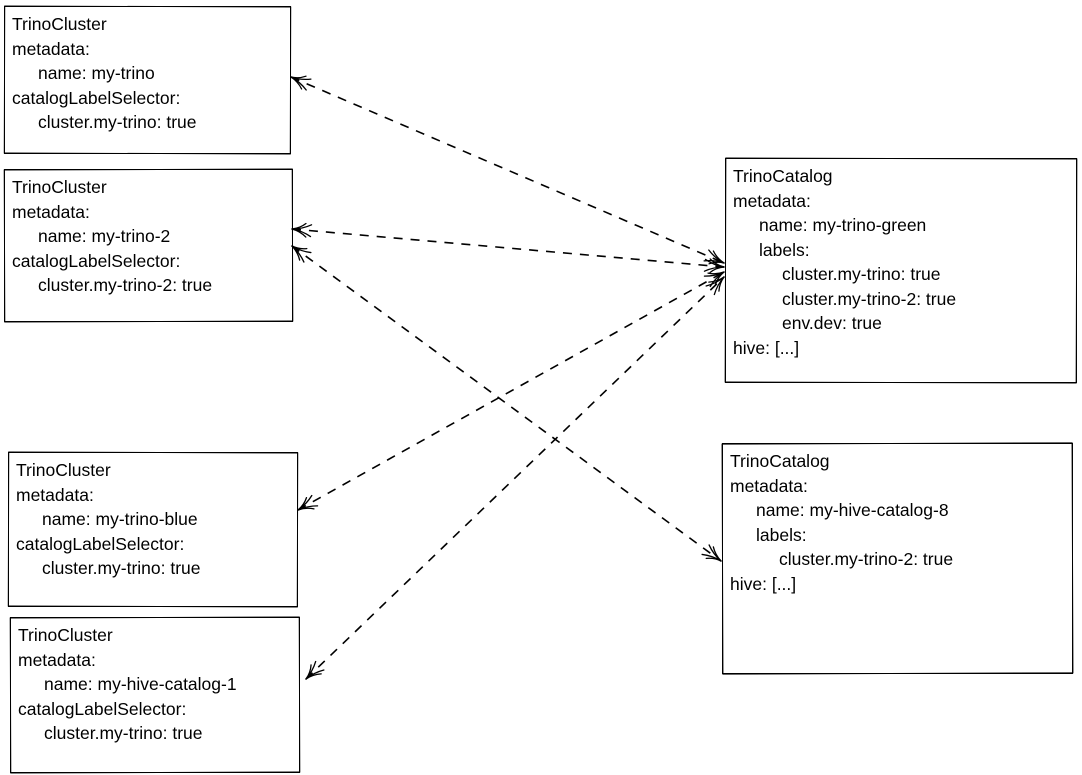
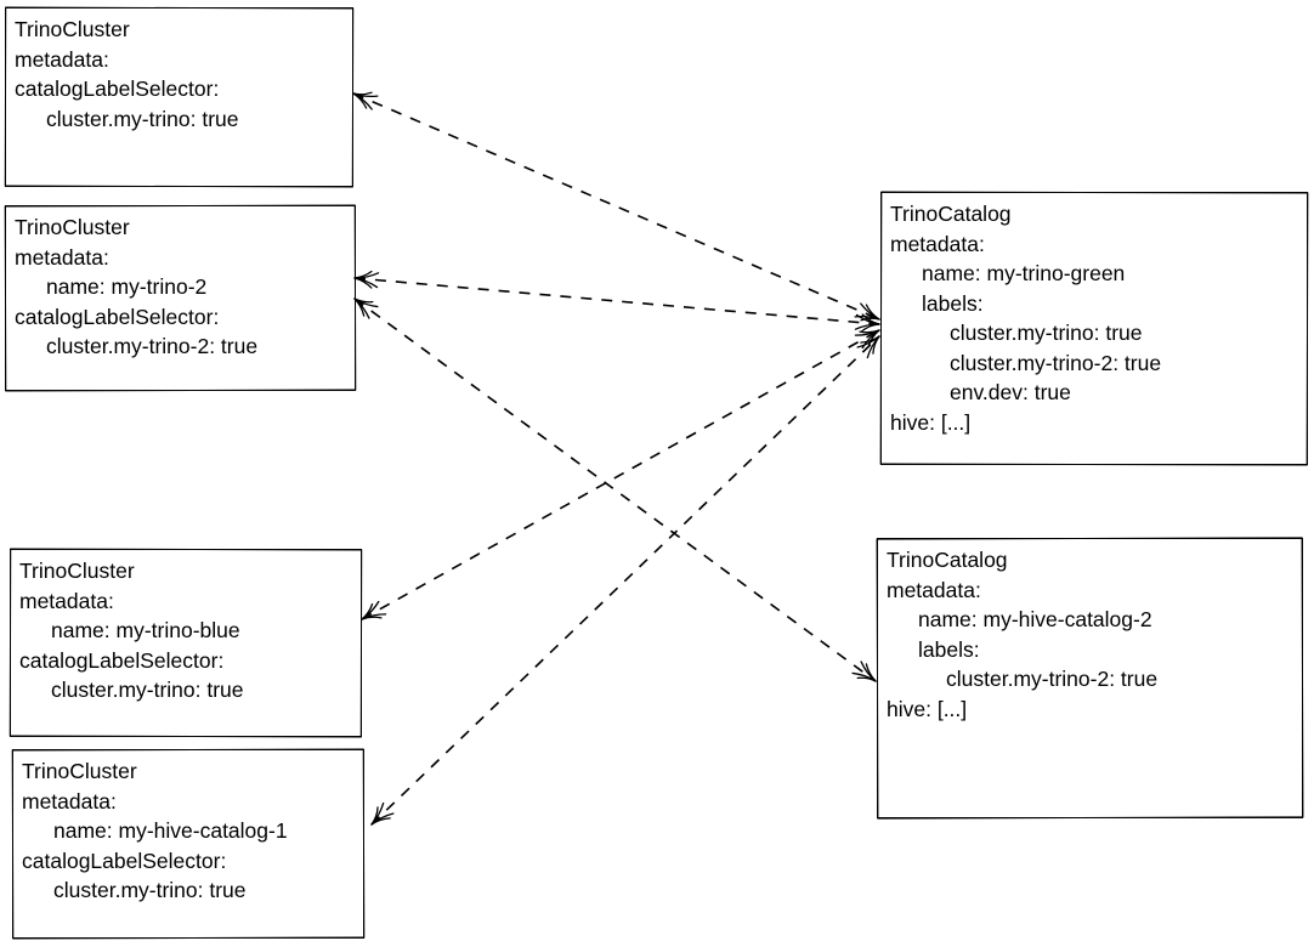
  TrinoCluster
  metadata:
- name: my-trino
  catalogLabelSelector:
  cluster.my-trino: true
  TrinoCluster
  metadata:
  name: my-trino-2
  catalogLabelSelector:
  cluster.my-trino-2: true
  TrinoCluster
  metadata:
  name: my-trino-blue
  catalogLabelSelector:
  cluster.my-trino: true
  TrinoCluster
  metadata:
  name: my-hive-catalog-1
  catalogLabelSelector:
  cluster.my-trino: true
  TrinoCatalog
  metadata:
  name: my-trino-green
  labels:
  cluster.my-trino: true
  cluster.my-trino-2: true
  env.dev: true
  hive: [...]
  TrinoCatalog
  metadata:
- name: my-hive-catalog-8
+ name: my-hive-catalog-2
  labels:
  cluster.my-trino-2: true
  hive: [...]
